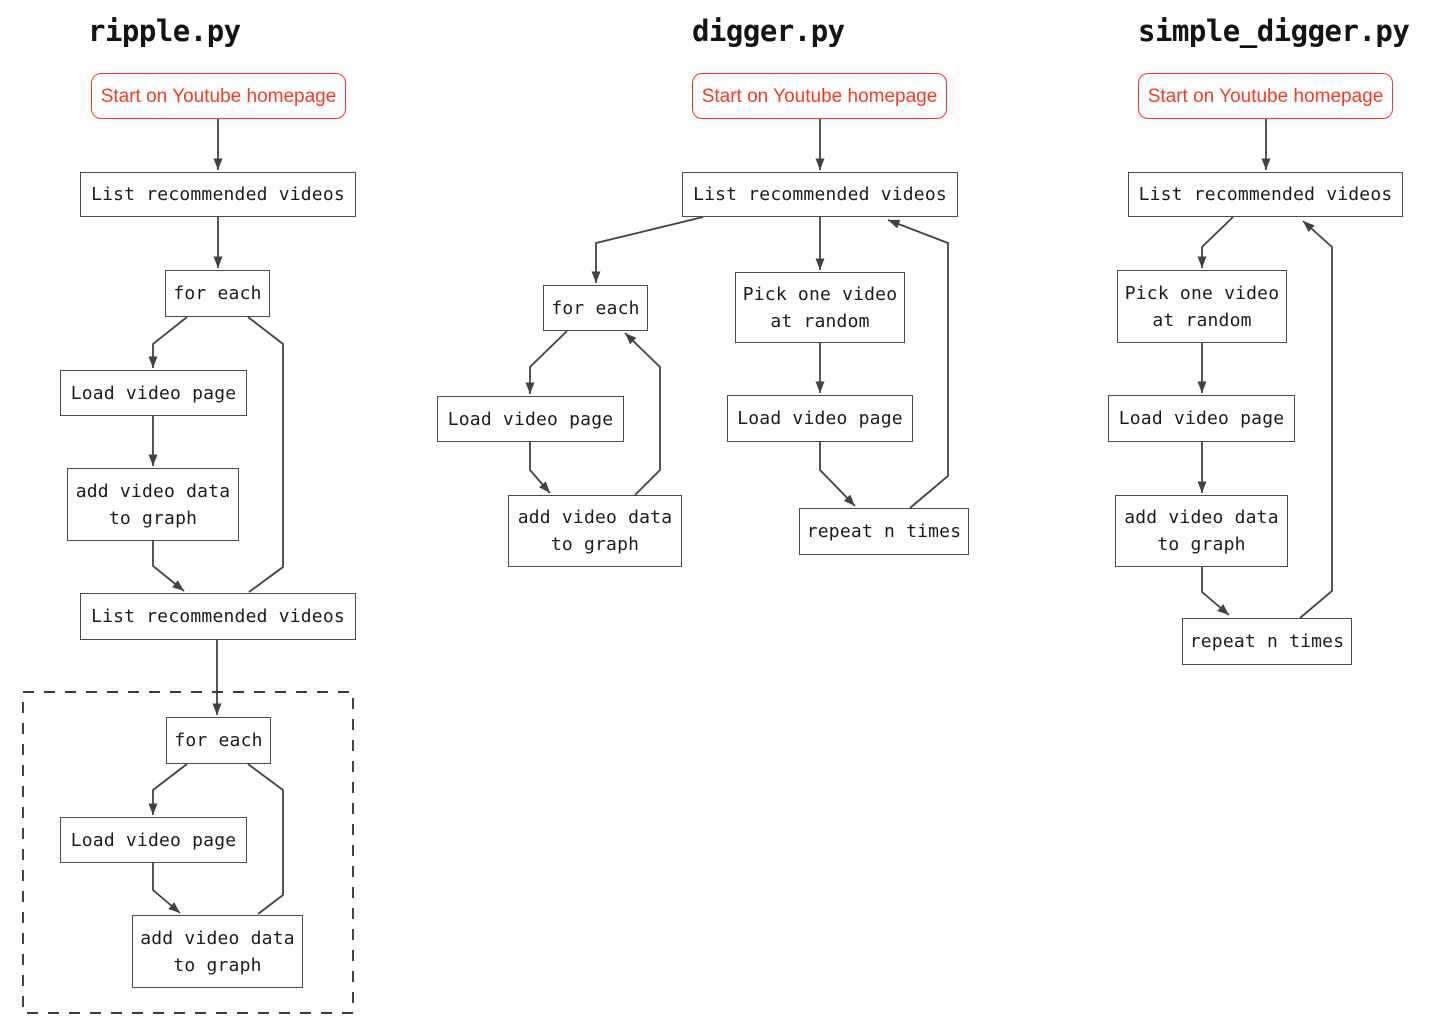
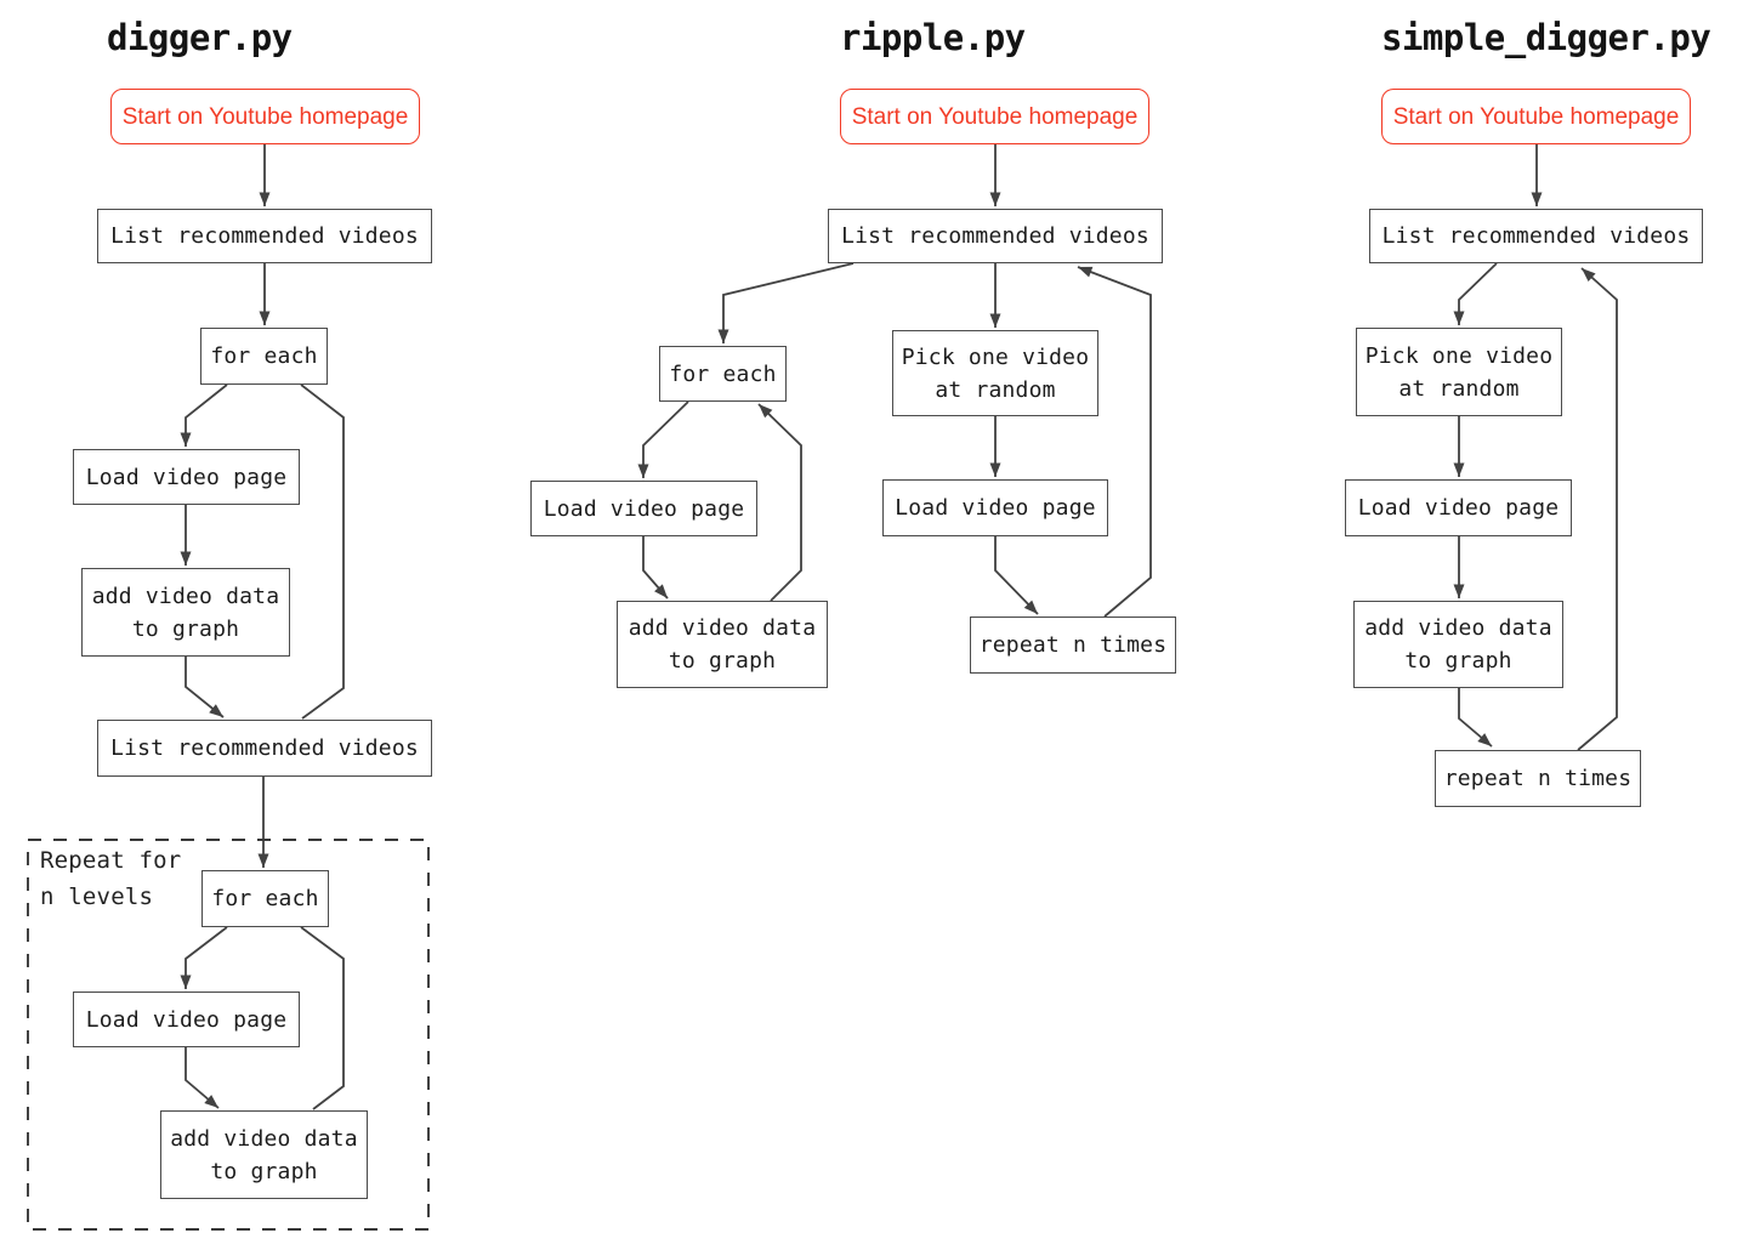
- ripple.py
+ digger.py
  Start on Youtube homepage
  List recommended videos
  for each
  Load video page
  add video data
  to graph
  List recommended videos
+ Repeat for
+ n levels
  for each
  Load video page
  add video data
  to graph
- digger.py
+ ripple.py
  Start on Youtube homepage
  List recommended videos
  for each
  Pick one video
  at random
  Load video page
  Load video page
  add video data
  to graph
  repeat n times
  simple_digger.py
  Start on Youtube homepage
  List recommended videos
  Pick one video
  at random
  Load video page
  add video data
  to graph
  repeat n times
